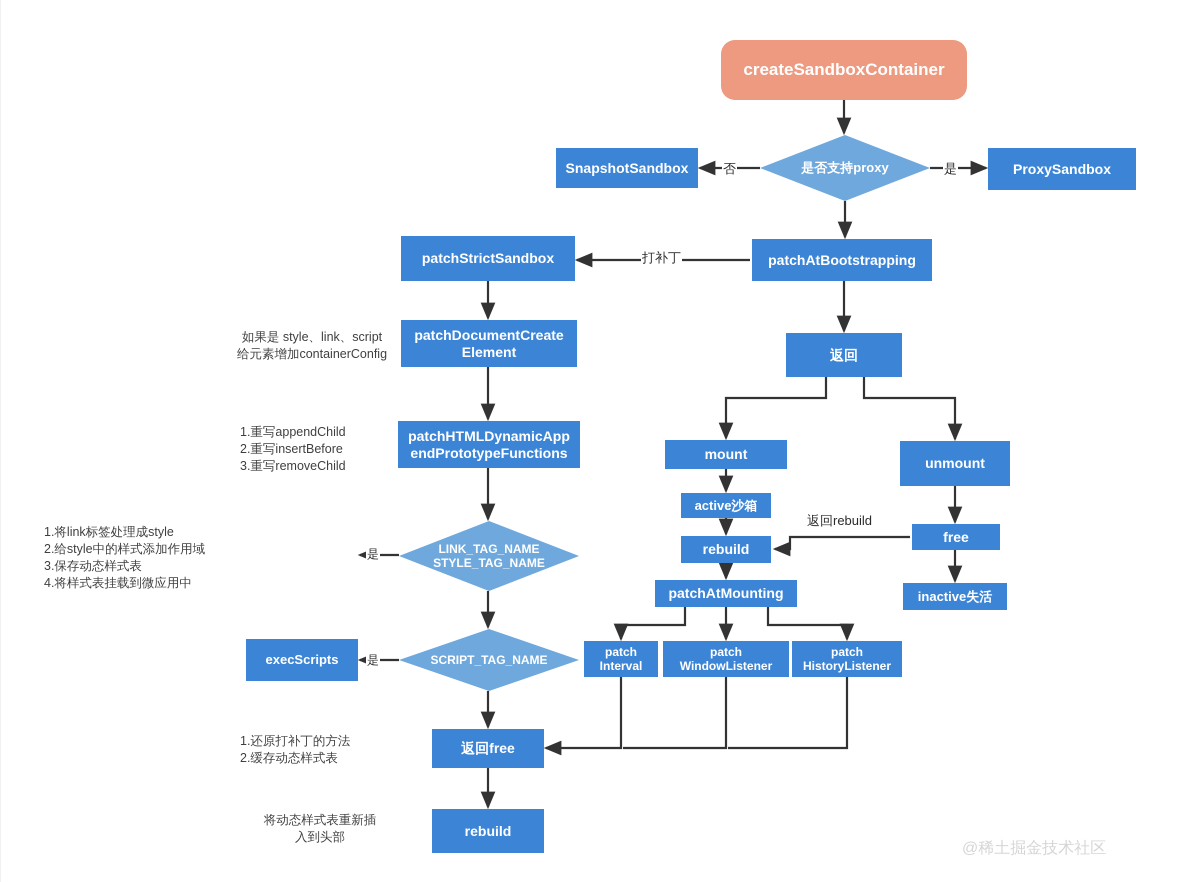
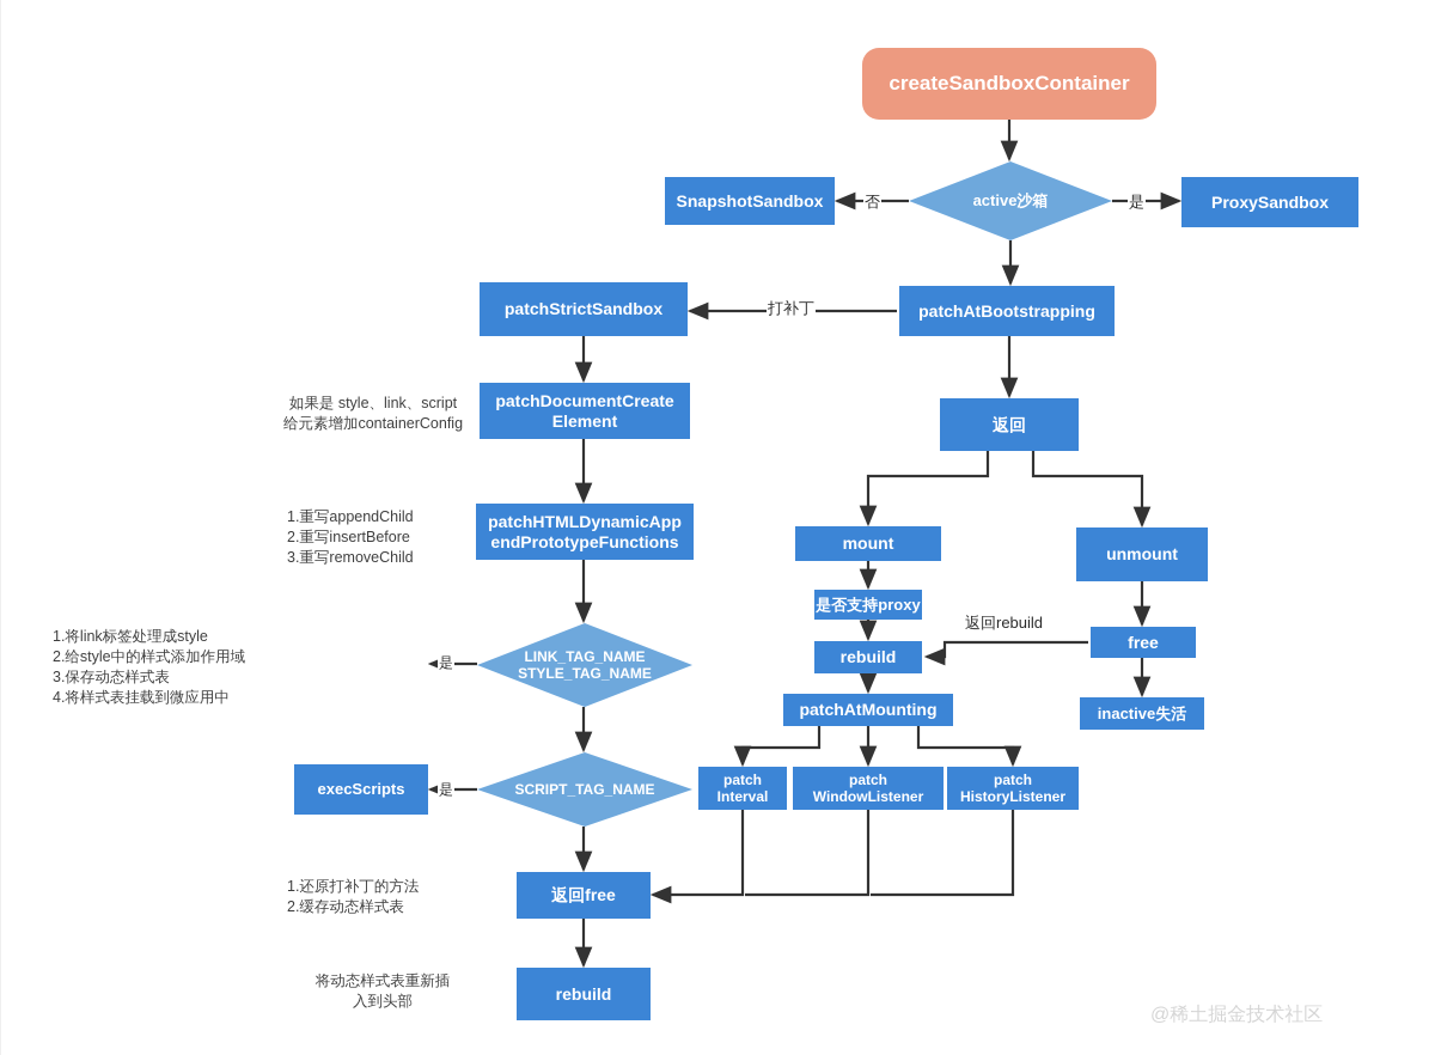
  createSandboxContainer
- 是否支持proxy
+ active沙箱
  SnapshotSandbox
  ProxySandbox
  patchAtBootstrapping
  patchStrictSandbox
  返回
  patchDocumentCreate
  Element
  patchHTMLDynamicApp
  endPrototypeFunctions
  mount
  unmount
- active沙箱
+ 是否支持proxy
  LINK_TAG_NAME
  STYLE_TAG_NAME
  free
  rebuild
  patchAtMounting
  inactive失活
  SCRIPT_TAG_NAME
  execScripts
  patch
  Interval
  patch
  WindowListener
  patch
  HistoryListener
  返回free
  rebuild
  否
  是
  打补丁
  是
  是
  返回rebuild
  如果是 style、link、script
  给元素增加containerConfig
  1.重写appendChild
  2.重写insertBefore
  3.重写removeChild
  1.将link标签处理成style
  2.给style中的样式添加作用域
  3.保存动态样式表
  4.将样式表挂载到微应用中
  1.还原打补丁的方法
  2.缓存动态样式表
  将动态样式表重新插
  入到头部
  @稀土掘金技术社区
